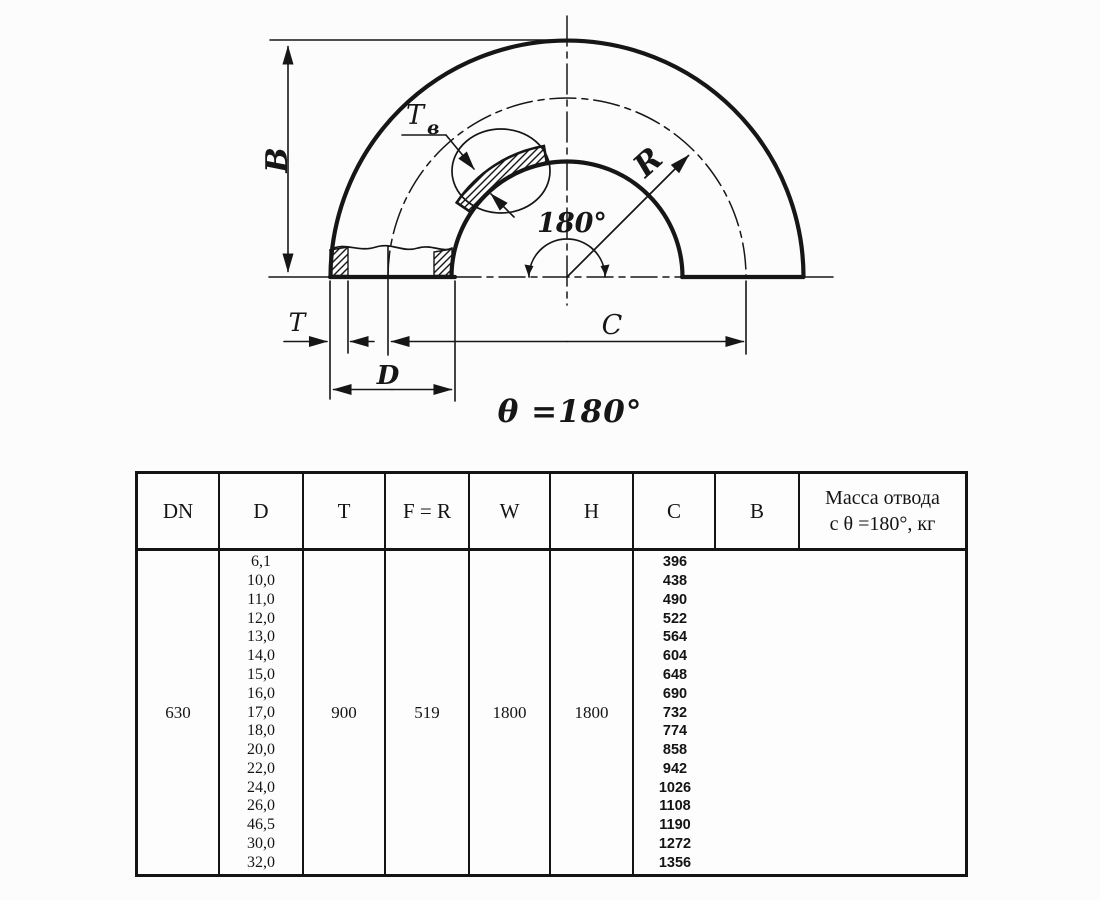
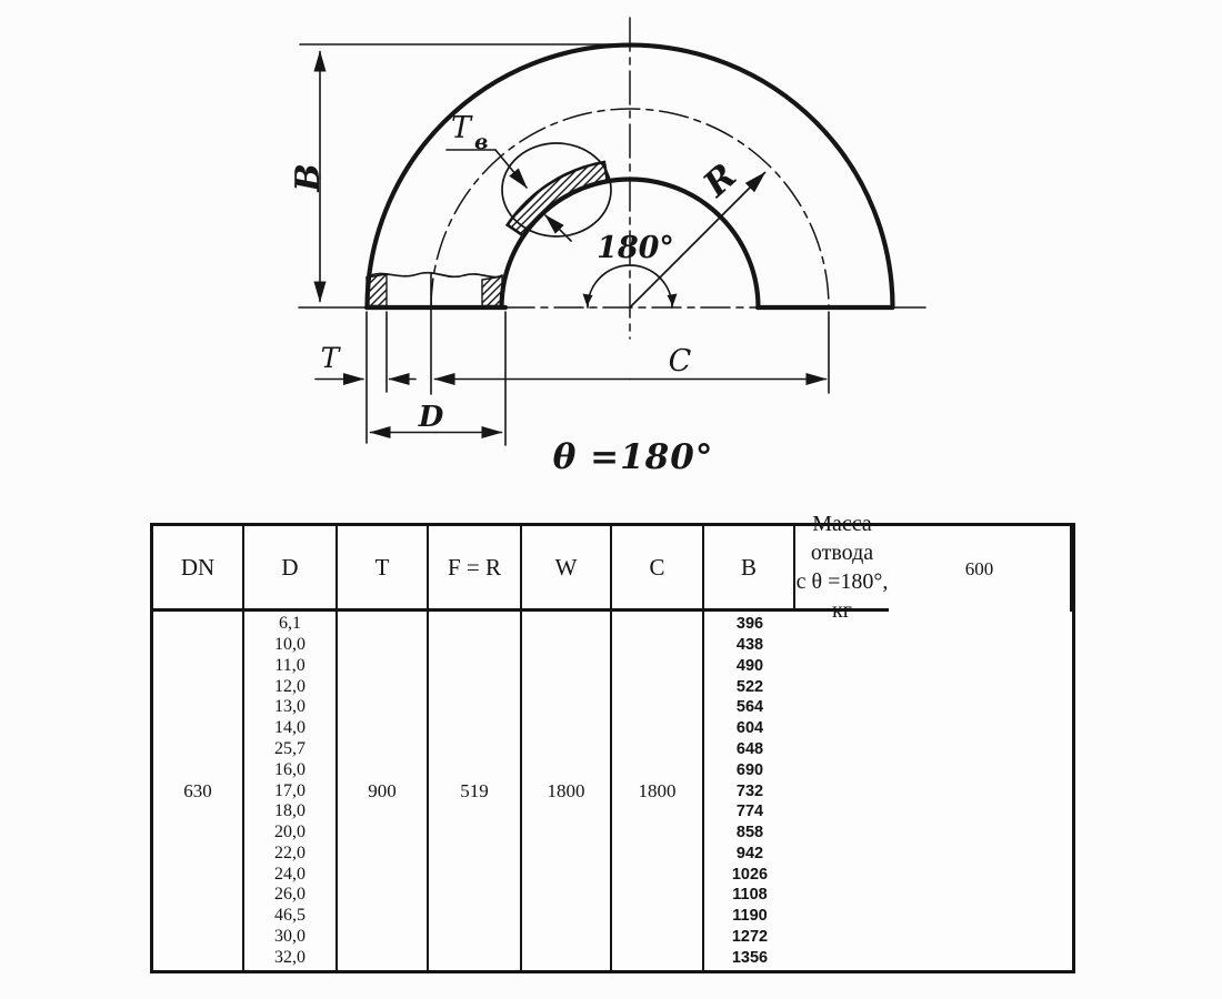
  T
  в
  180°
  T
  C
  D
  θ =180°
  DN
  D
  T
  F = R
  W
- H
  C
  B
  Масса отвода
  с θ =180°, кг
+ 600
  630
  6,1
  10,0
  11,0
  12,0
  13,0
  14,0
- 15,0
+ 25,7
  16,0
  17,0
  18,0
  20,0
  22,0
  24,0
  26,0
  46,5
  30,0
  32,0
  900
  519
  1800
  1800
  396
  438
  490
  522
  564
  604
  648
  690
  732
  774
  858
  942
  1026
  1108
  1190
  1272
  1356
